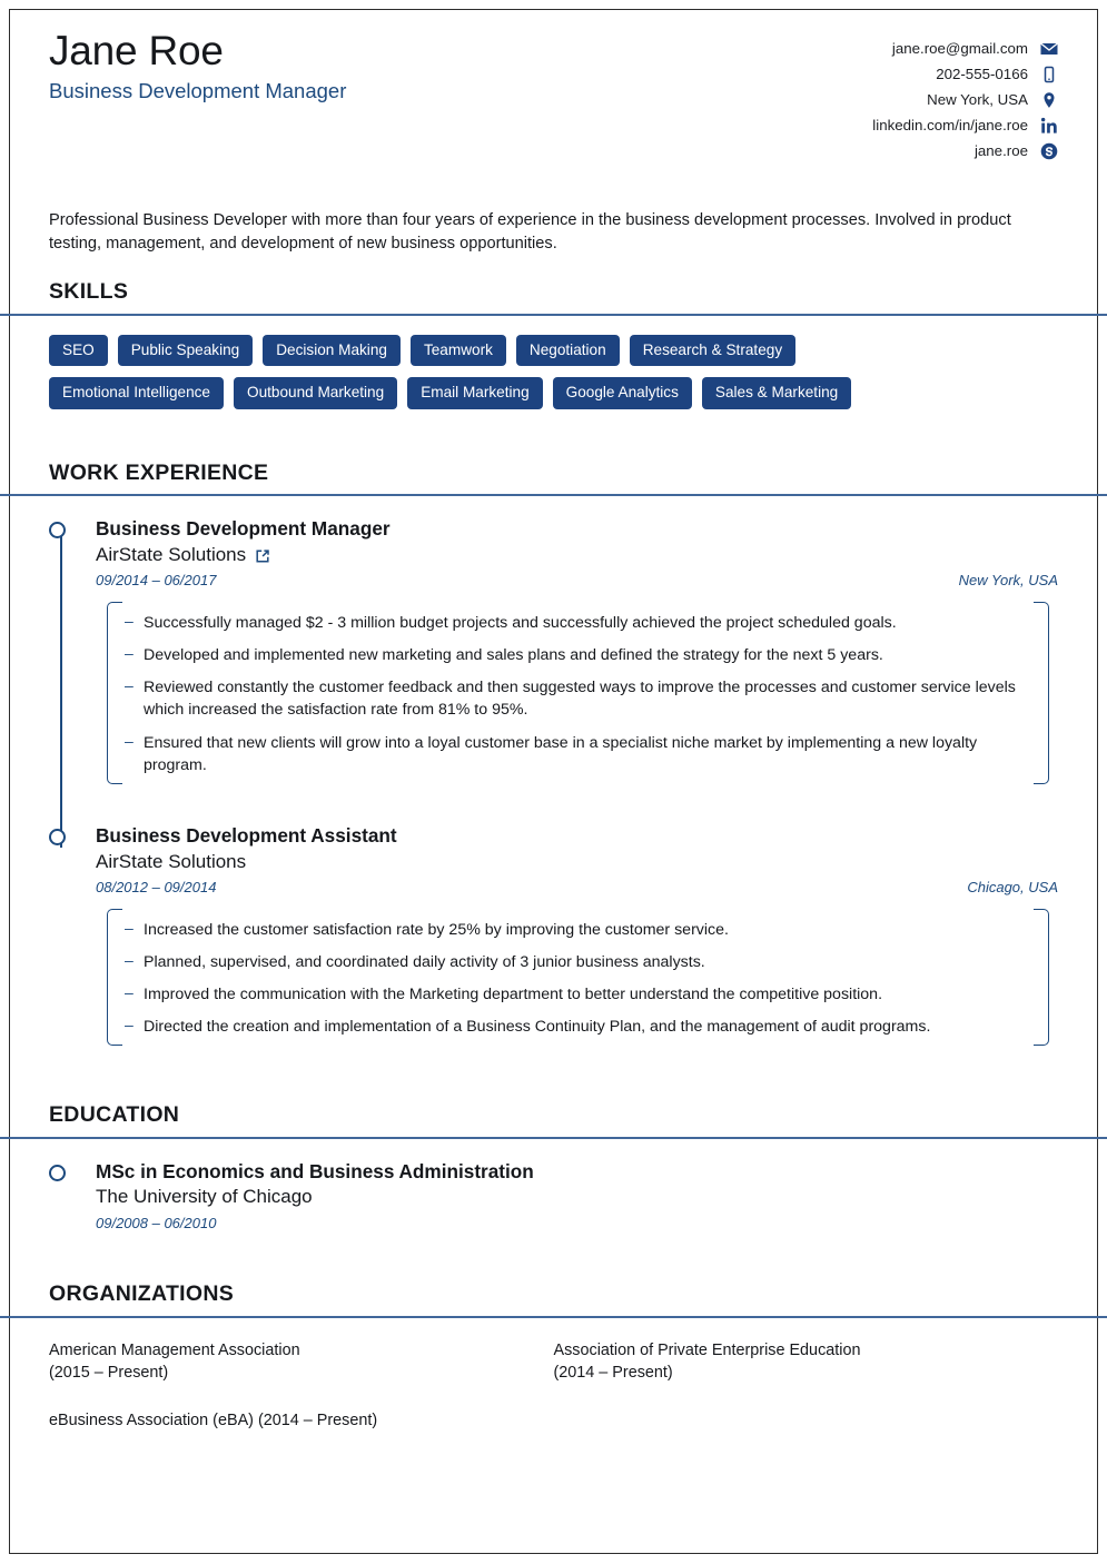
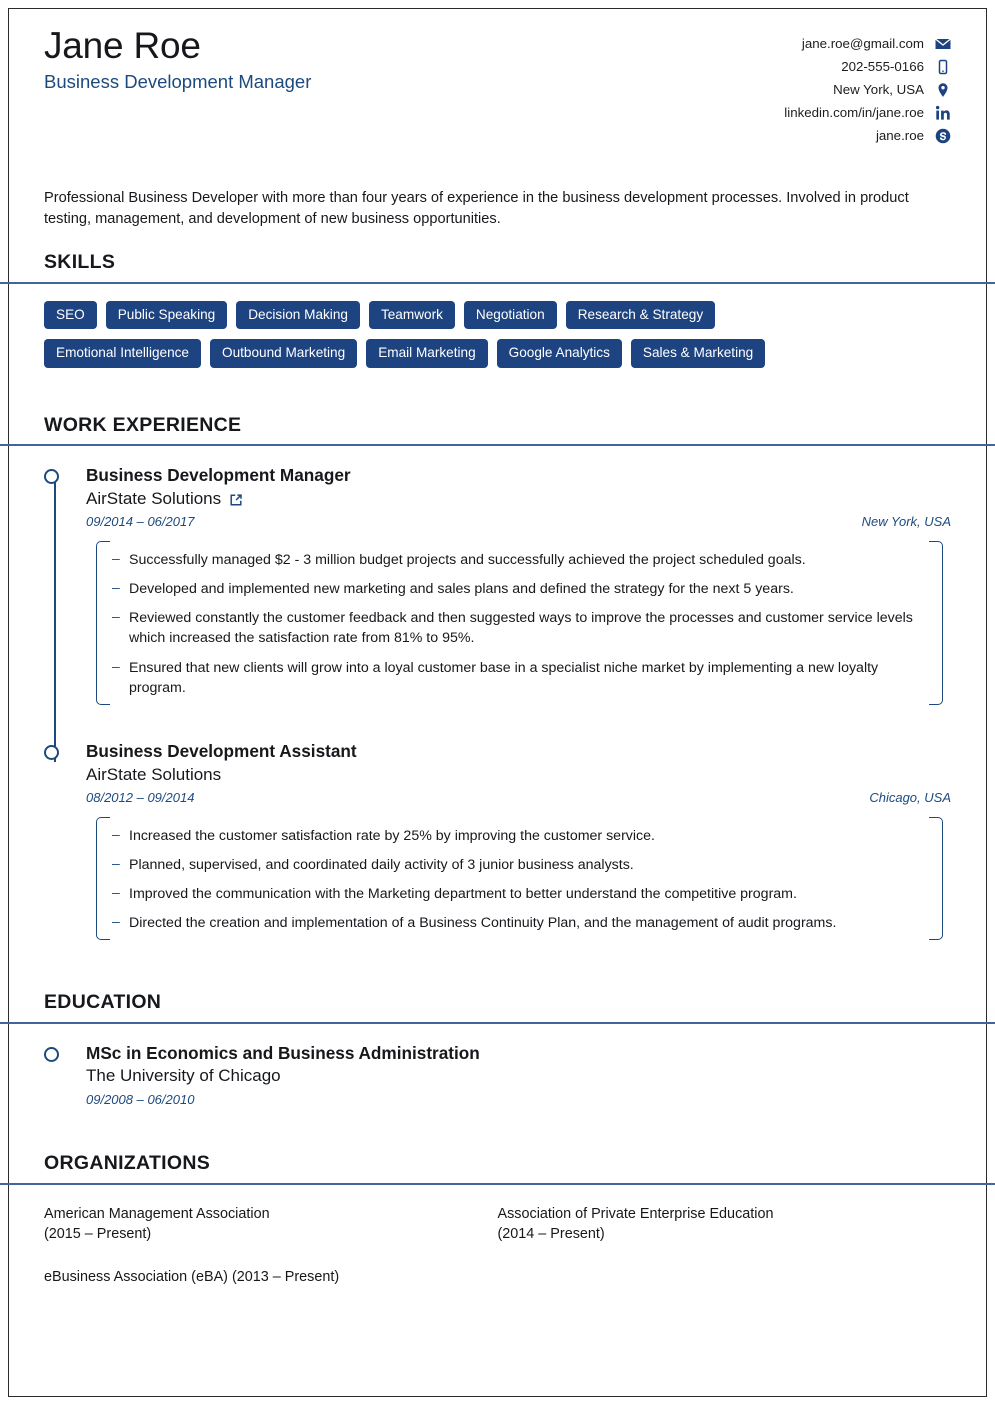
  Jane Roe
  Business Development Manager
  jane.roe@gmail.com
  202-555-0166
  New York, USA
  linkedin.com/in/jane.roe
  jane.roe
  Professional Business Developer with more than four years of experience in the business development processes. Involved in product testing, management, and development of new business opportunities.
  SKILLS
  SEO
  Public Speaking
  Decision Making
  Teamwork
  Negotiation
  Research & Strategy
  Emotional Intelligence
  Outbound Marketing
  Email Marketing
  Google Analytics
  Sales & Marketing
  WORK EXPERIENCE
  Business Development Manager
  AirState Solutions
  09/2014 – 06/2017
  New York, USA
  Successfully managed $2 - 3 million budget projects and successfully achieved the project scheduled goals.
  Developed and implemented new marketing and sales plans and defined the strategy for the next 5 years.
  Reviewed constantly the customer feedback and then suggested ways to improve the processes and customer service levels which increased the satisfaction rate from 81% to 95%.
  Ensured that new clients will grow into a loyal customer base in a specialist niche market by implementing a new loyalty program.
  Business Development Assistant
  AirState Solutions
  08/2012 – 09/2014
  Chicago, USA
  Increased the customer satisfaction rate by 25% by improving the customer service.
  Planned, supervised, and coordinated daily activity of 3 junior business analysts.
- Improved the communication with the Marketing department to better understand the competitive position.
+ Improved the communication with the Marketing department to better understand the competitive program.
  Directed the creation and implementation of a Business Continuity Plan, and the management of audit programs.
  EDUCATION
  MSc in Economics and Business Administration
  The University of Chicago
  09/2008 – 06/2010
  ORGANIZATIONS
  American Management Association
  (2015 – Present)
- eBusiness Association (eBA) (2014 – Present)
+ eBusiness Association (eBA) (2013 – Present)
  Association of Private Enterprise Education
  (2014 – Present)
